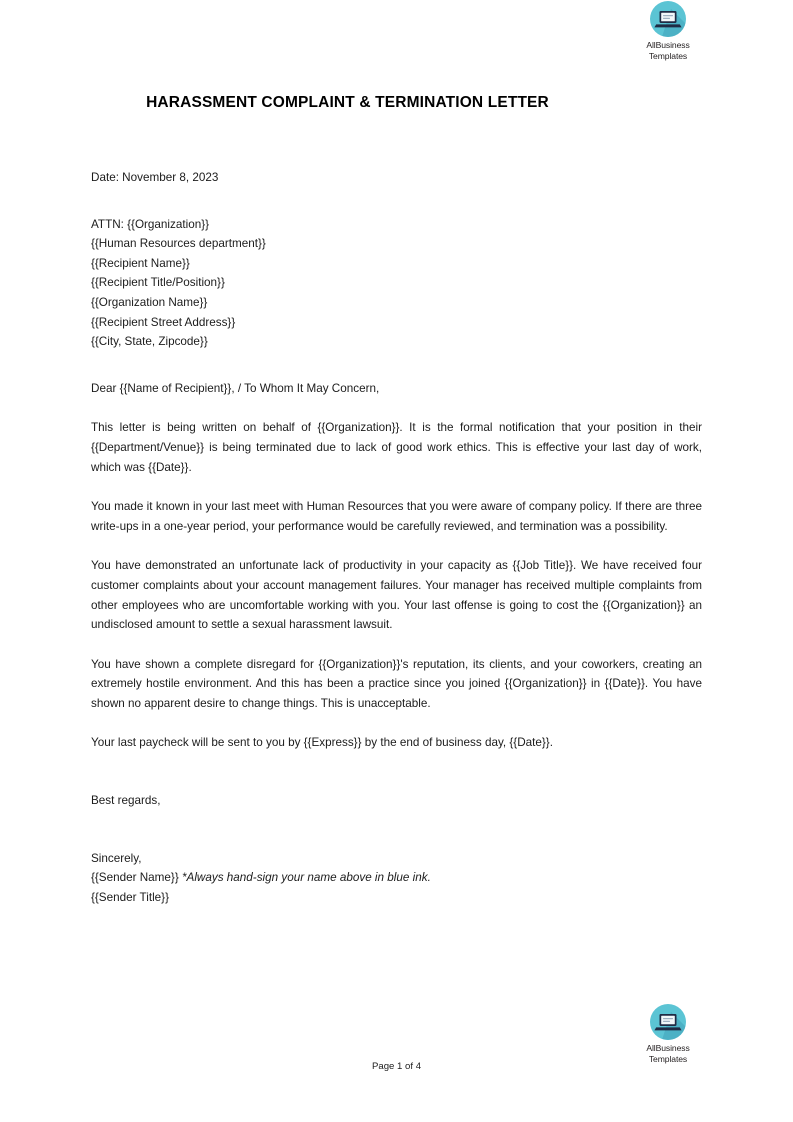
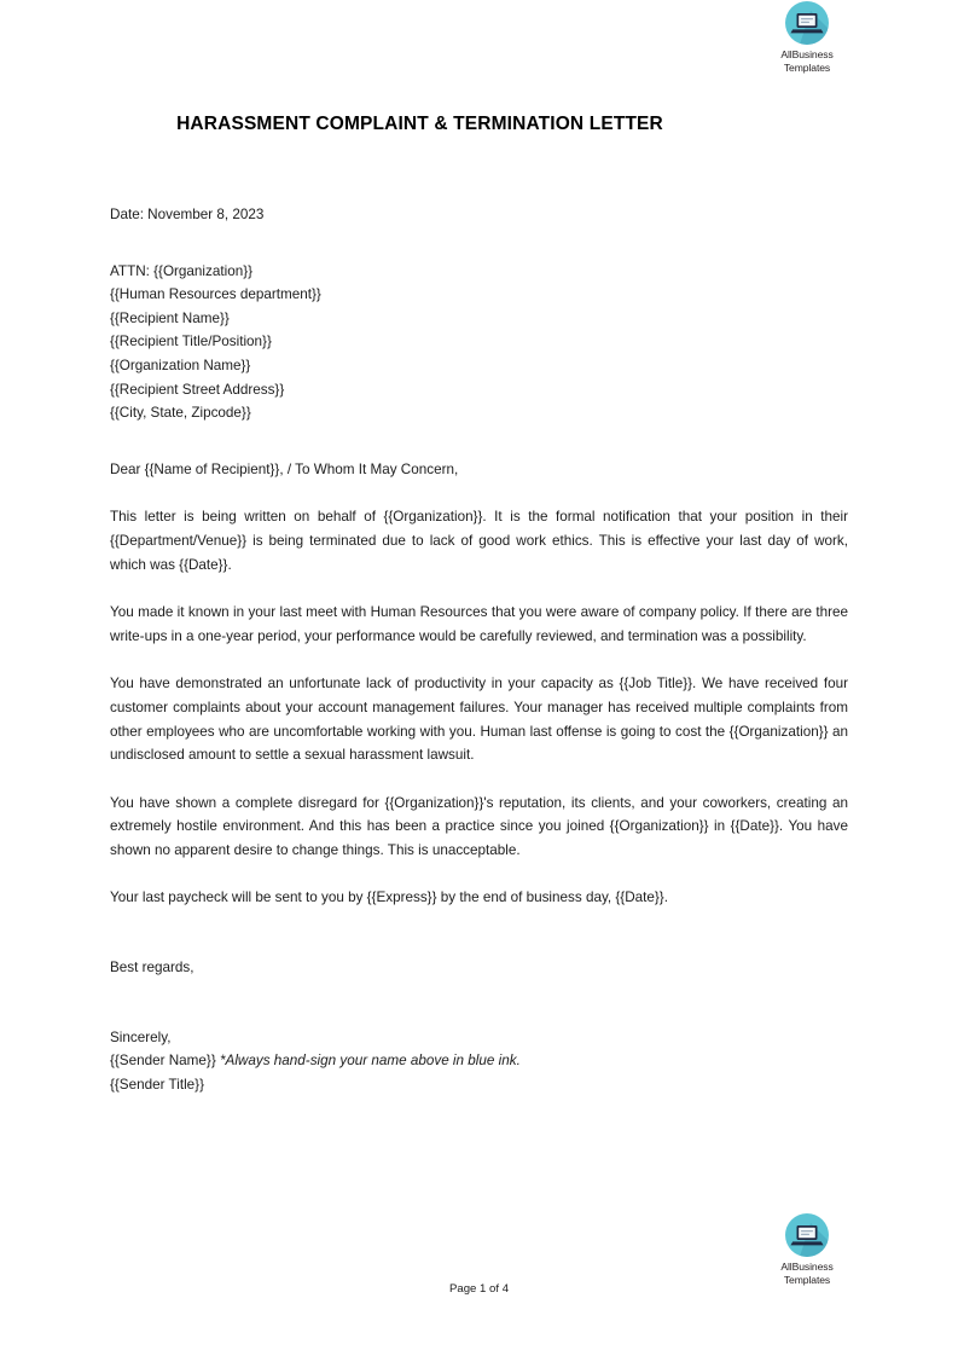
  HARASSMENT COMPLAINT & TERMINATION LETTER
  AllBusiness
  Templates
  Date: November 8, 2023
  ATTN: {{Organization}}
  {{Human Resources department}}
  {{Recipient Name}}
  {{Recipient Title/Position}}
  {{Organization Name}}
  {{Recipient Street Address}}
  {{City, State, Zipcode}}
  Dear {{Name of Recipient}}, / To Whom It May Concern,
  This letter is being written on behalf of {{Organization}}. It is the formal notification that your position in their {{Department/Venue}} is being terminated due to lack of good work ethics. This is effective your last day of work, which was {{Date}}.
  You made it known in your last meet with Human Resources that you were aware of company policy. If there are three write-ups in a one-year period, your performance would be carefully reviewed, and termination was a possibility.
- You have demonstrated an unfortunate lack of productivity in your capacity as {{Job Title}}. We have received four customer complaints about your account management failures. Your manager has received multiple complaints from other employees who are uncomfortable working with you. Your last offense is going to cost the {{Organization}} an undisclosed amount to settle a sexual harassment lawsuit.
+ You have demonstrated an unfortunate lack of productivity in your capacity as {{Job Title}}. We have received four customer complaints about your account management failures. Your manager has received multiple complaints from other employees who are uncomfortable working with you. Human last offense is going to cost the {{Organization}} an undisclosed amount to settle a sexual harassment lawsuit.
  You have shown a complete disregard for {{Organization}}'s reputation, its clients, and your coworkers, creating an extremely hostile environment. And this has been a practice since you joined {{Organization}} in {{Date}}. You have shown no apparent desire to change things. This is unacceptable.
  Your last paycheck will be sent to you by {{Express}} by the end of business day, {{Date}}.
  Best regards,
  Sincerely,
  {{Sender Name}} *Always hand-sign your name above in blue ink.
  {{Sender Title}}
  AllBusiness
  Templates
  Page 1 of 4
